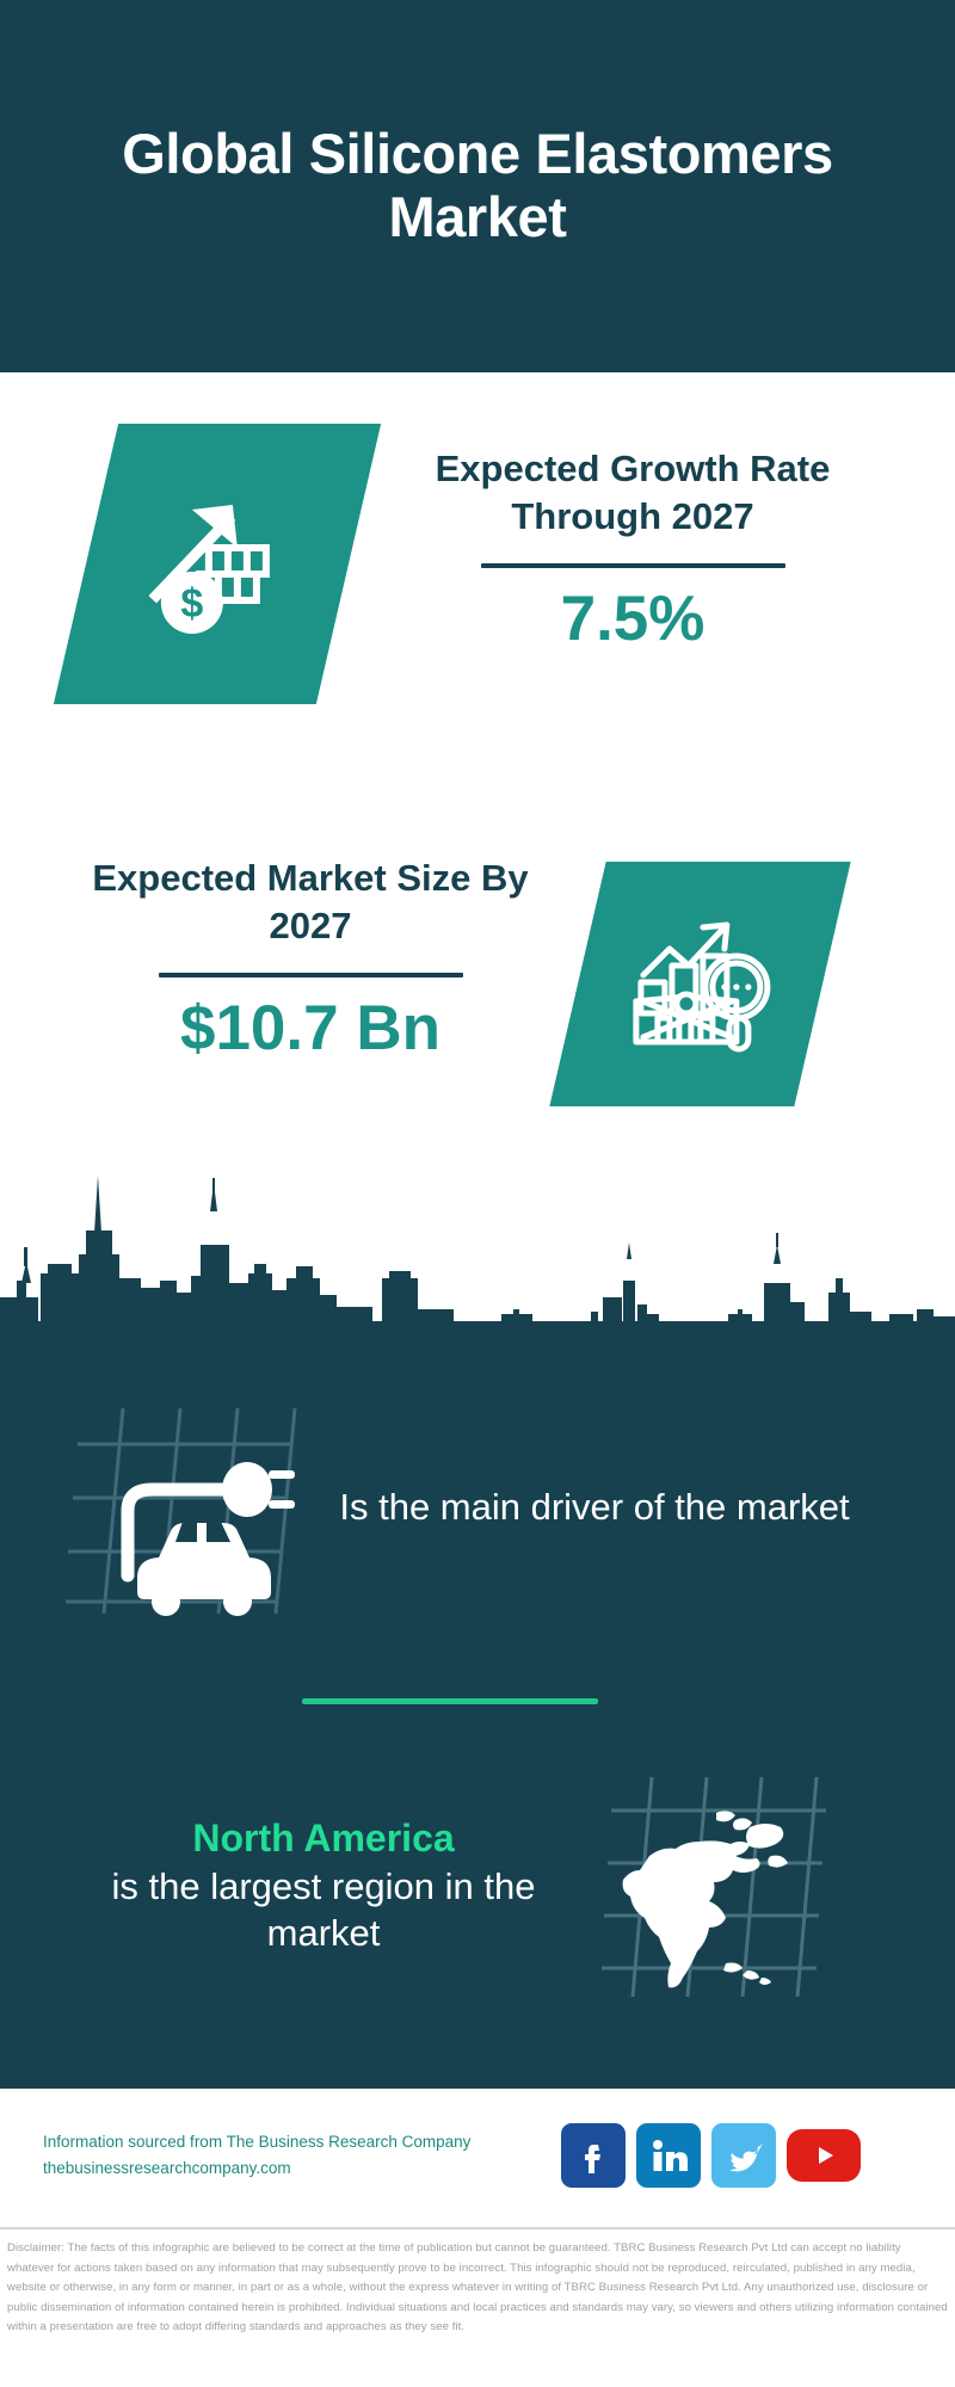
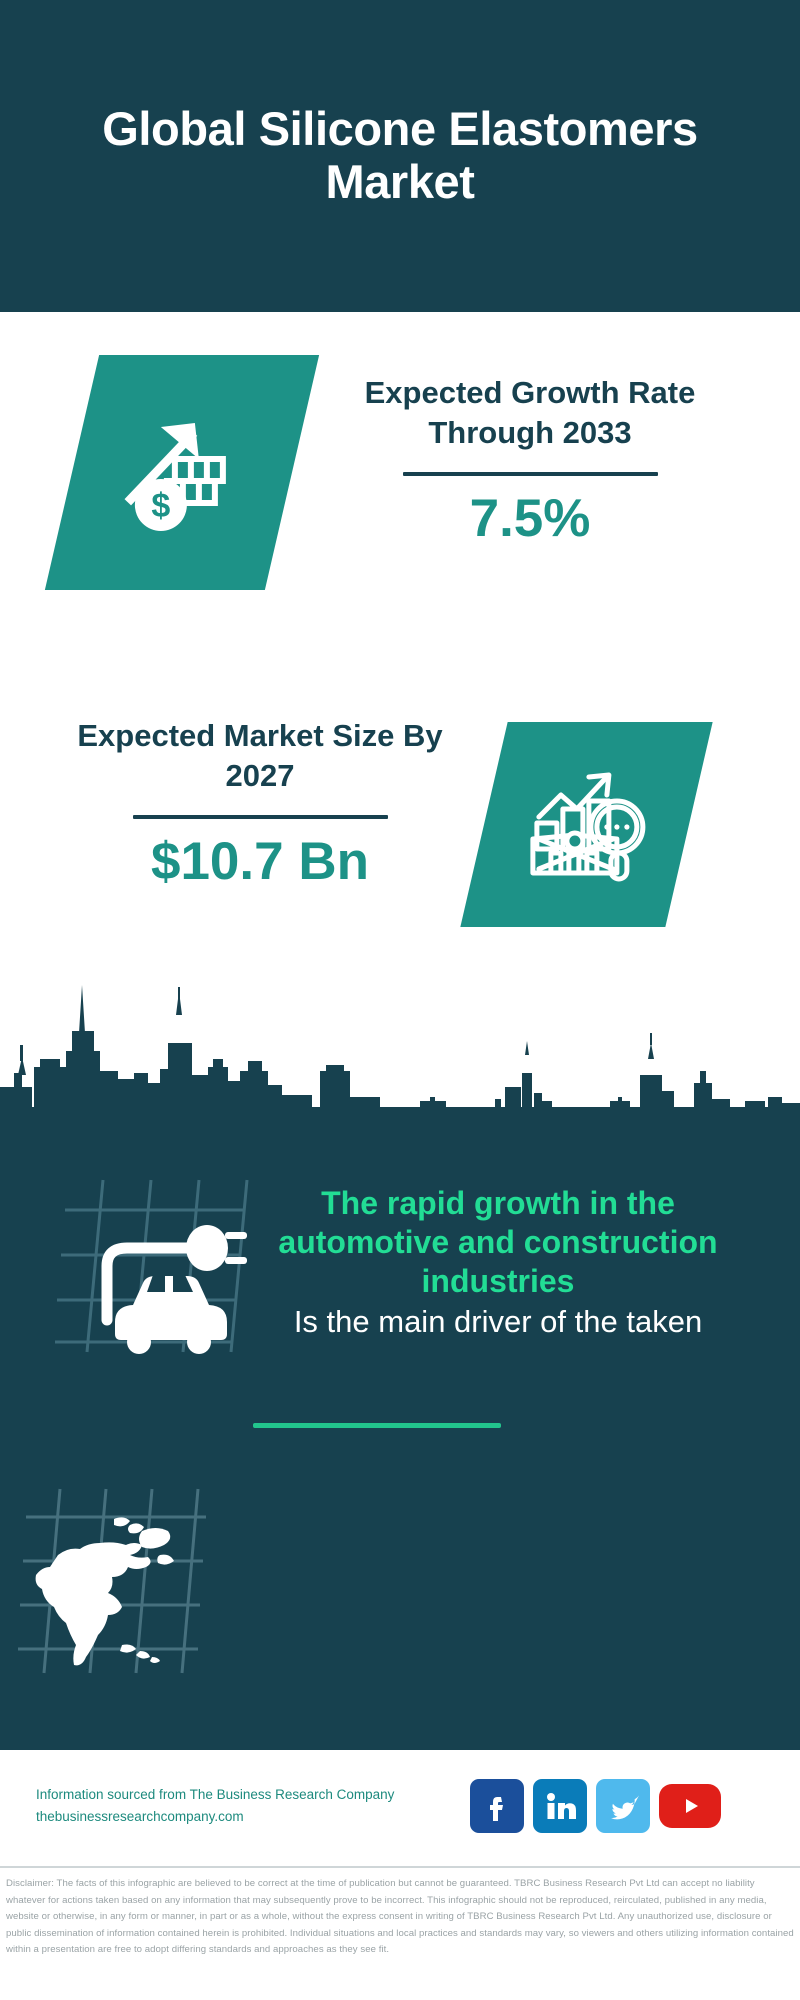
  Global Silicone Elastomers Market
- Expected Growth Rate Through 2027
+ Expected Growth Rate Through 2033
  7.5%
  Expected Market Size By 2027
  $10.7 Bn
+ The rapid growth in the automotive and construction industries
- Is the main driver of the market
+ Is the main driver of the taken
- North America
- is the largest region in the market
  Information sourced from The Business Research Company
  thebusinessresearchcompany.com
- Disclaimer: The facts of this infographic are believed to be correct at the time of publication but cannot be guaranteed. TBRC Business Research Pvt Ltd can accept no liability whatever for actions taken based on any information that may subsequently prove to be incorrect. This infographic should not be reproduced, reirculated, published in any media, website or otherwise, in any form or manner, in part or as a whole, without the express whatever in writing of TBRC Business Research Pvt Ltd. Any unauthorized use, disclosure or public dissemination of information contained herein is prohibited. Individual situations and local practices and standards may vary, so viewers and others utilizing information contained within a presentation are free to adopt differing standards and approaches as they see fit.
+ Disclaimer: The facts of this infographic are believed to be correct at the time of publication but cannot be guaranteed. TBRC Business Research Pvt Ltd can accept no liability whatever for actions taken based on any information that may subsequently prove to be incorrect. This infographic should not be reproduced, reirculated, published in any media, website or otherwise, in any form or manner, in part or as a whole, without the express consent in writing of TBRC Business Research Pvt Ltd. Any unauthorized use, disclosure or public dissemination of information contained herein is prohibited. Individual situations and local practices and standards may vary, so viewers and others utilizing information contained within a presentation are free to adopt differing standards and approaches as they see fit.
